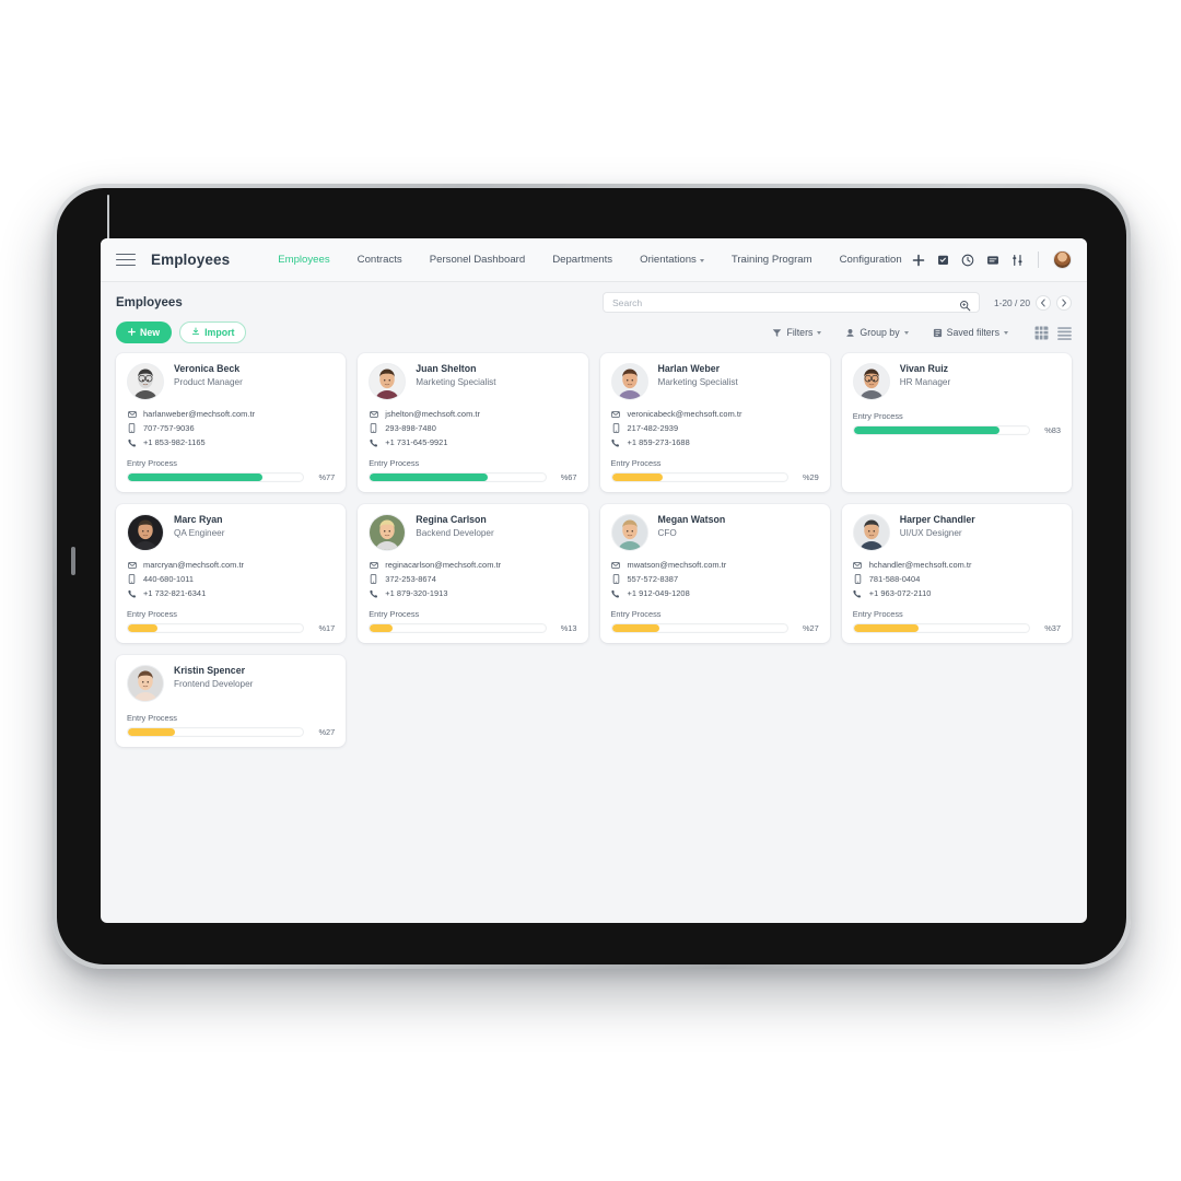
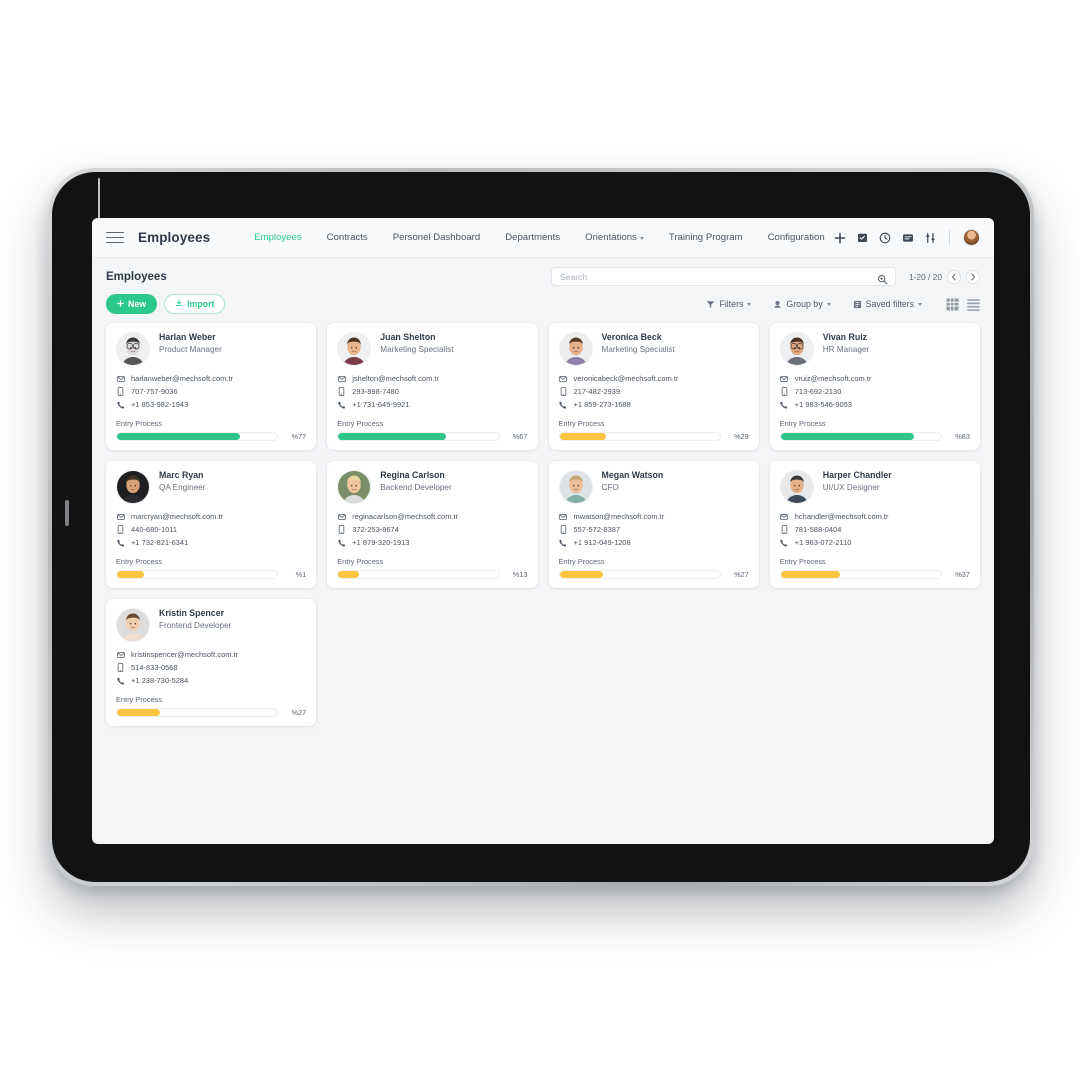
  Employees
  Employees
  Contracts
  Personel Dashboard
  Departments
  Orientations
  Training Program
  Configuration
  Employees
  Search
  1-20 / 20
  New
  Import
  Filters
  Group by
  Saved filters
- Veronica Beck
+ Harlan Weber
  Product Manager
  harlanweber@mechsoft.com.tr
  707-757-9036
- +1 853-982-1165
+ +1 853-982-1943
  Entry Process
  %77
  Juan Shelton
  Marketing Specialist
  jshelton@mechsoft.com.tr
  293-898-7480
  +1 731-645-9921
  Entry Process
  %67
- Harlan Weber
+ Veronica Beck
  Marketing Specialist
  veronicabeck@mechsoft.com.tr
  217-482-2939
  +1 859-273-1688
  Entry Process
  %29
  Vivan Ruiz
  HR Manager
+ vruiz@mechsoft.com.tr
+ 713-692-2130
+ +1 983-546-9053
  Entry Process
  %83
  Marc Ryan
  QA Engineer
  marcryan@mechsoft.com.tr
  440-680-1011
  +1 732-821-6341
  Entry Process
- %17
+ %1
  Regina Carlson
  Backend Developer
  reginacarlson@mechsoft.com.tr
  372-253-8674
  +1 879-320-1913
  Entry Process
  %13
  Megan Watson
  CFO
  mwatson@mechsoft.com.tr
  557-572-8387
  +1 912-049-1208
  Entry Process
  %27
  Harper Chandler
  UI/UX Designer
  hchandler@mechsoft.com.tr
  781-588-0404
  +1 963-072-2110
  Entry Process
  %37
  Kristin Spencer
  Frontend Developer
+ kristinspencer@mechsoft.com.tr
+ 514-833-0568
+ +1 238-730-5284
  Entry Process
  %27
